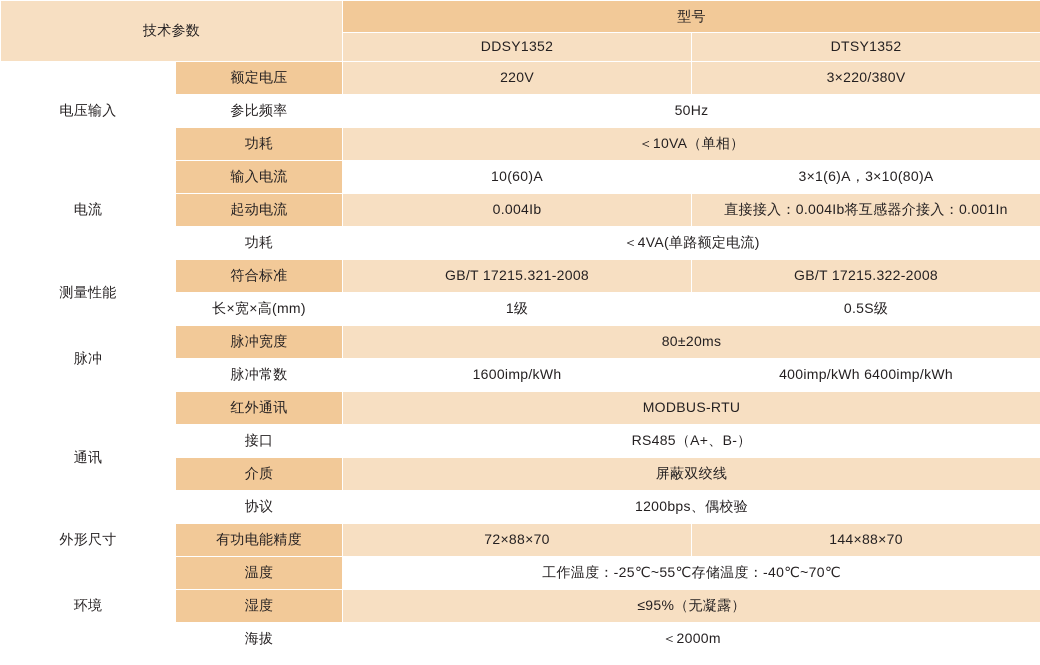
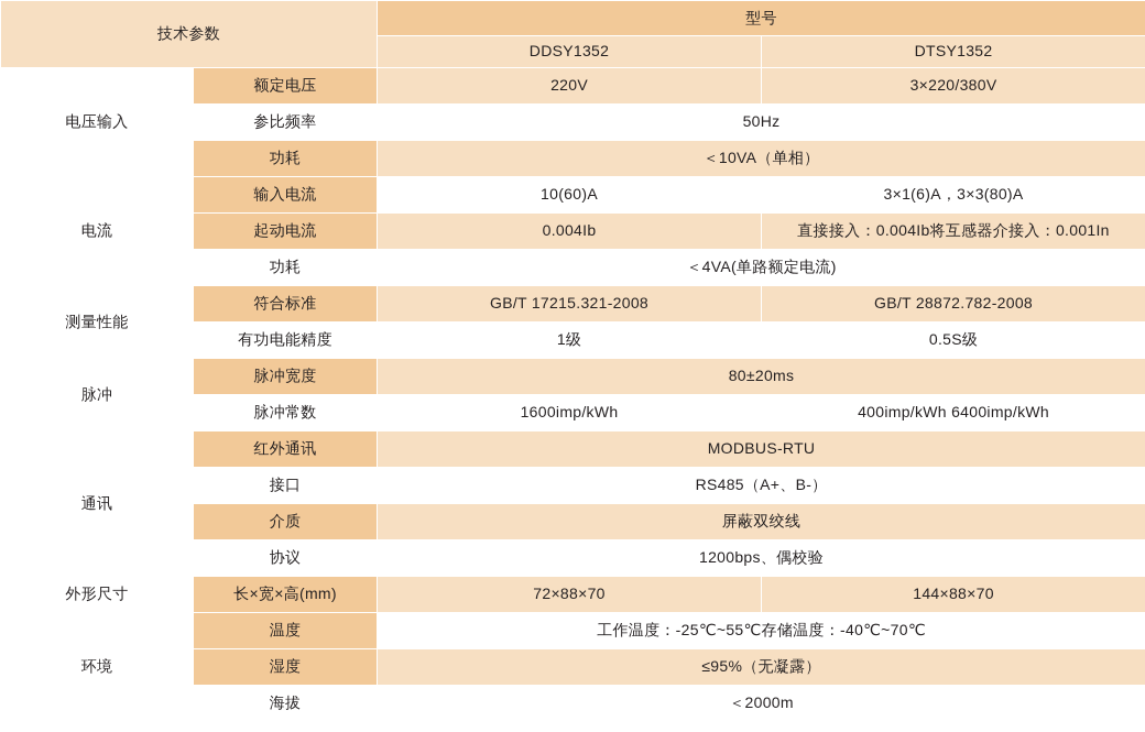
  技术参数	型号
  DDSY1352	DTSY1352
  电压输入	额定电压	220V	3×220/380V
  参比频率	50Hz
  功耗	＜10VA（单相）
- 电流	输入电流	10(60)A	3×1(6)A，3×10(80)A
+ 电流	输入电流	10(60)A	3×1(6)A，3×3(80)A
  起动电流	0.004Ib	直接接入：0.004Ib将互感器介接入：0.001In
  功耗	＜4VA(单路额定电流)
- 测量性能	符合标准	GB/T 17215.321-2008	GB/T 17215.322-2008
+ 测量性能	符合标准	GB/T 17215.321-2008	GB/T 28872.782-2008
- 长×宽×高(mm)	1级	0.5S级
+ 有功电能精度	1级	0.5S级
  脉冲	脉冲宽度	80±20ms
  脉冲常数	1600imp/kWh	400imp/kWh 6400imp/kWh
  通讯	红外通讯	MODBUS-RTU
  接口	RS485（A+、B-）
  介质	屏蔽双绞线
  协议	1200bps、偶校验
- 外形尺寸	有功电能精度	72×88×70	144×88×70
+ 外形尺寸	长×宽×高(mm)	72×88×70	144×88×70
  环境	温度	工作温度：-25℃~55℃存储温度：-40℃~70℃
  湿度	≤95%（无凝露）
  海拔	＜2000m
